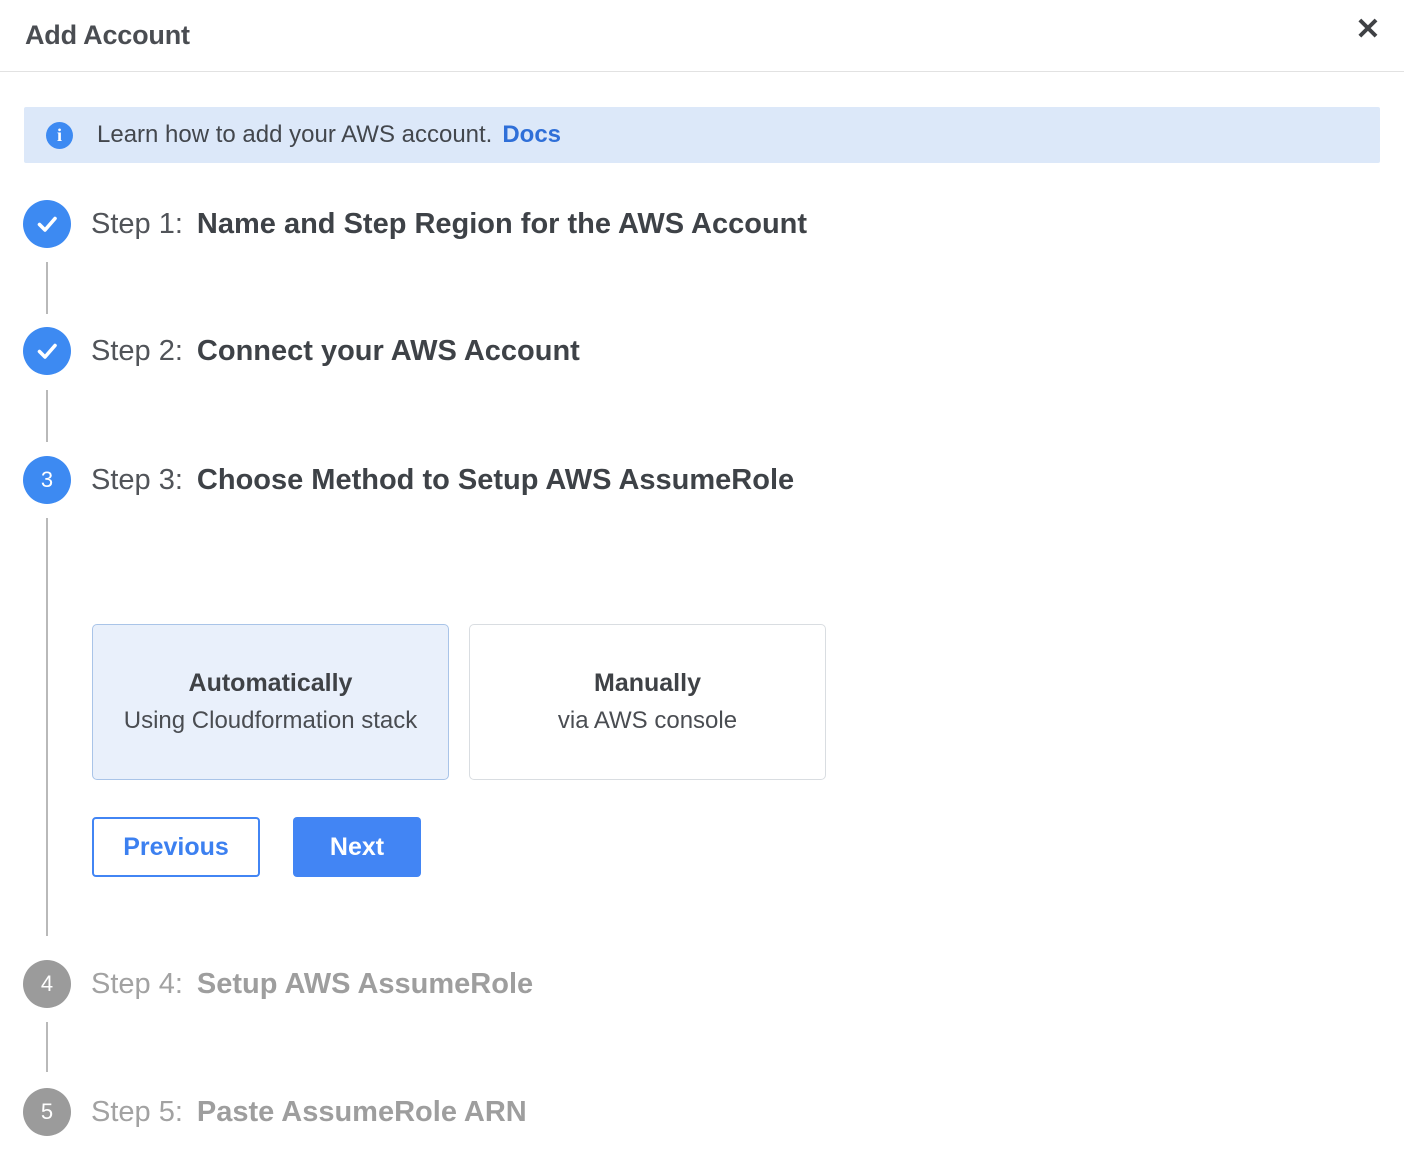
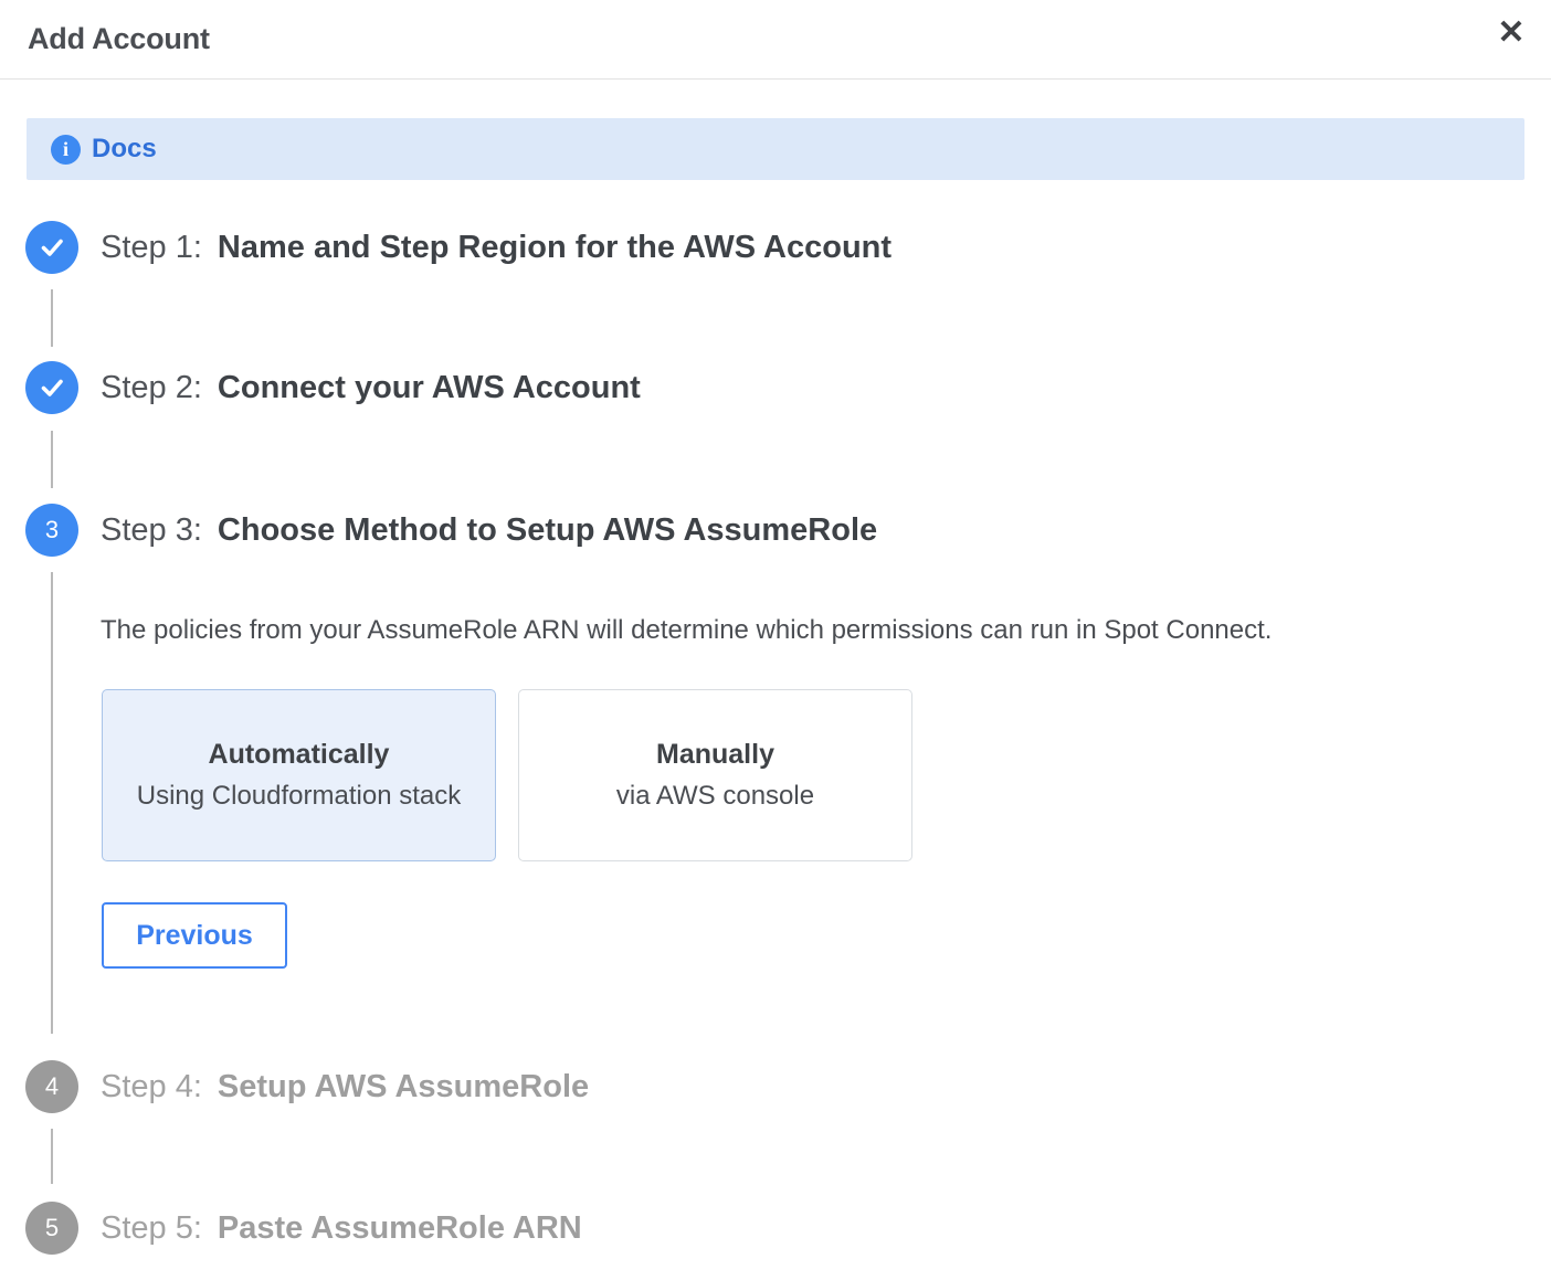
  Add Account
  ✕
  i
- Learn how to add your AWS account.
  Docs
  Step 1: Name and Step Region for the AWS Account
  Step 2: Connect your AWS Account
  3
  Step 3: Choose Method to Setup AWS AssumeRole
+ The policies from your AssumeRole ARN will determine which permissions can run in Spot Connect.
  Automatically
  Using Cloudformation stack
  Manually
  via AWS console
  Previous
- Next
  4
  Step 4: Setup AWS AssumeRole
  5
  Step 5: Paste AssumeRole ARN
